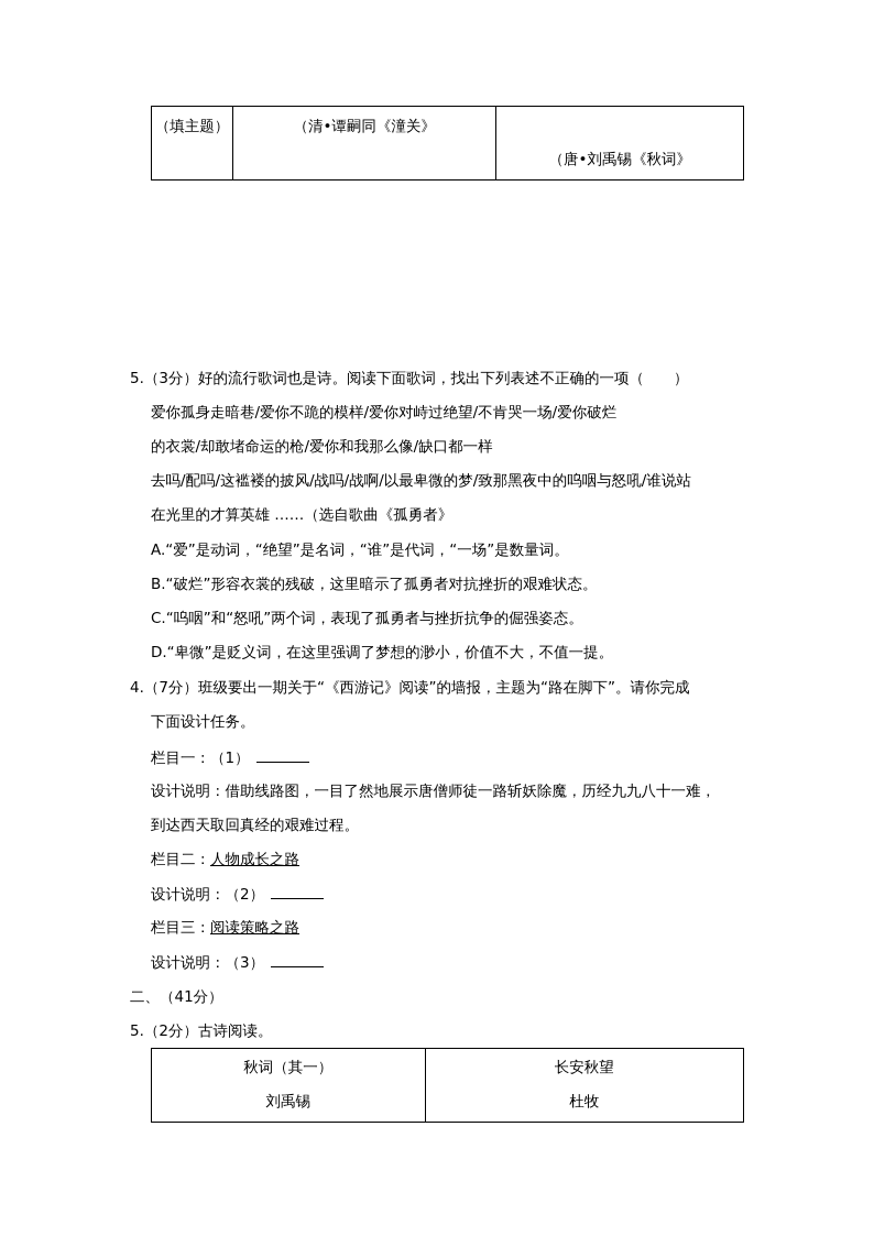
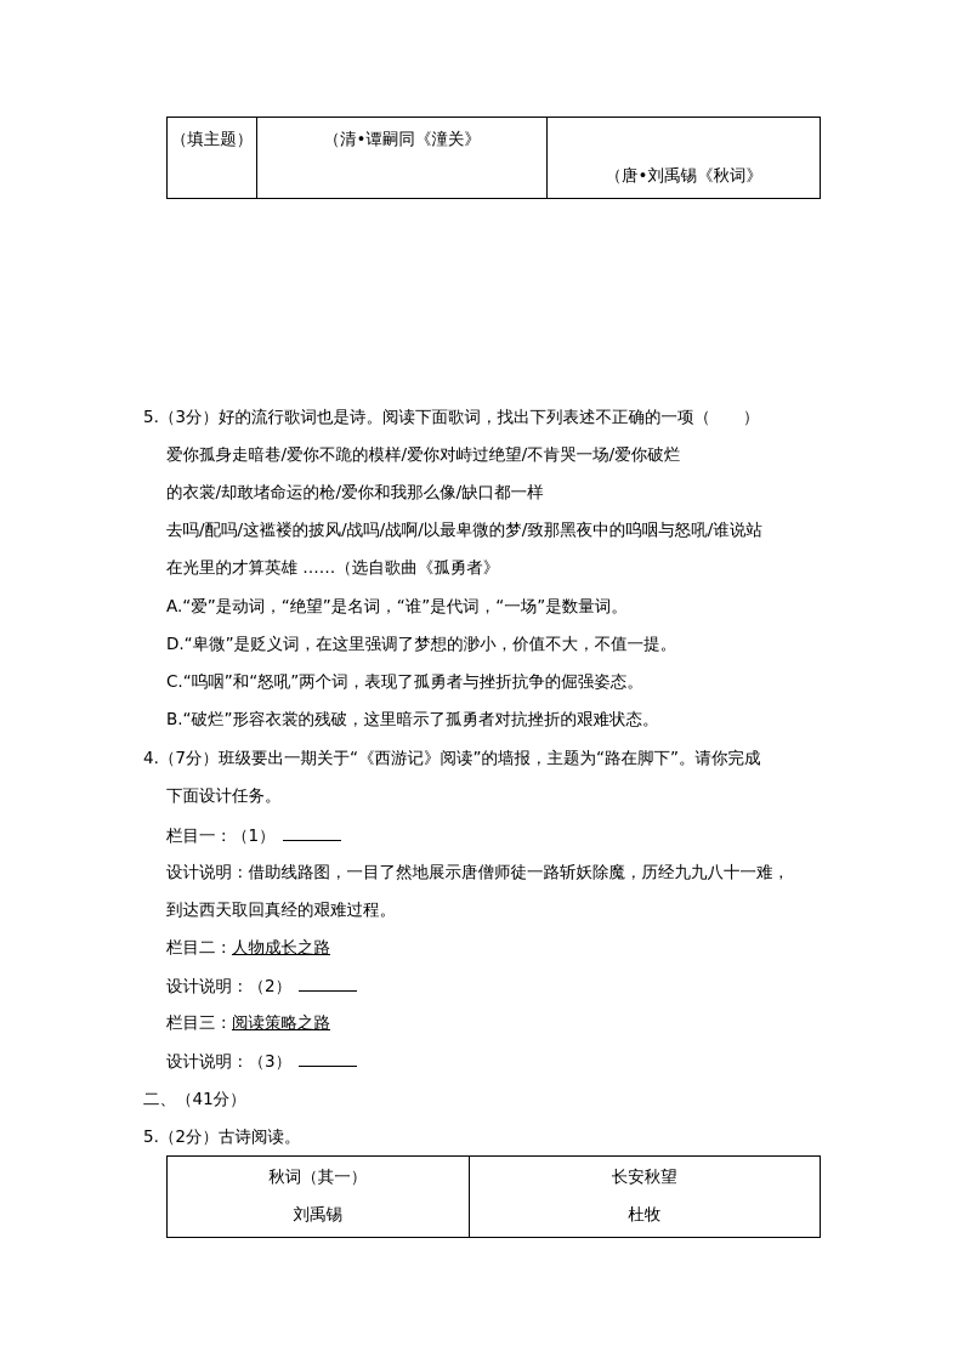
  （填主题）	（清•谭嗣同《潼关》	（唐•刘禹锡《秋词》
  5.（3分）好的流行歌词也是诗。阅读下面歌词，找出下列表述不正确的一项（ ）
  爱你孤身走暗巷/爱你不跪的模样/爱你对峙过绝望/不肯哭一场/爱你破烂
  的衣裳/却敢堵命运的枪/爱你和我那么像/缺口都一样
  去吗/配吗/这褴褛的披风/战吗/战啊/以最卑微的梦/致那黑夜中的呜咽与怒吼/谁说站
  在光里的才算英雄 ……（选自歌曲《孤勇者》
  A.“爱”是动词，“绝望”是名词，“谁”是代词，“一场”是数量词。
- B.“破烂”形容衣裳的残破，这里暗示了孤勇者对抗挫折的艰难状态。
+ D.“卑微”是贬义词，在这里强调了梦想的渺小，价值不大，不值一提。
  C.“呜咽”和“怒吼”两个词，表现了孤勇者与挫折抗争的倔强姿态。
- D.“卑微”是贬义词，在这里强调了梦想的渺小，价值不大，不值一提。
+ B.“破烂”形容衣裳的残破，这里暗示了孤勇者对抗挫折的艰难状态。
  4.（7分）班级要出一期关于“《西游记》阅读”的墙报，主题为“路在脚下”。请你完成
  下面设计任务。
  栏目一：（1）
  设计说明：借助线路图，一目了然地展示唐僧师徒一路斩妖除魔，历经九九八十一难，
  到达西天取回真经的艰难过程。
  栏目二：人物成长之路
  设计说明：（2）
  栏目三：阅读策略之路
  设计说明：（3）
  二、（41分）
  5.（2分）古诗阅读。
  秋词（其一） 刘禹锡	长安秋望 杜牧
